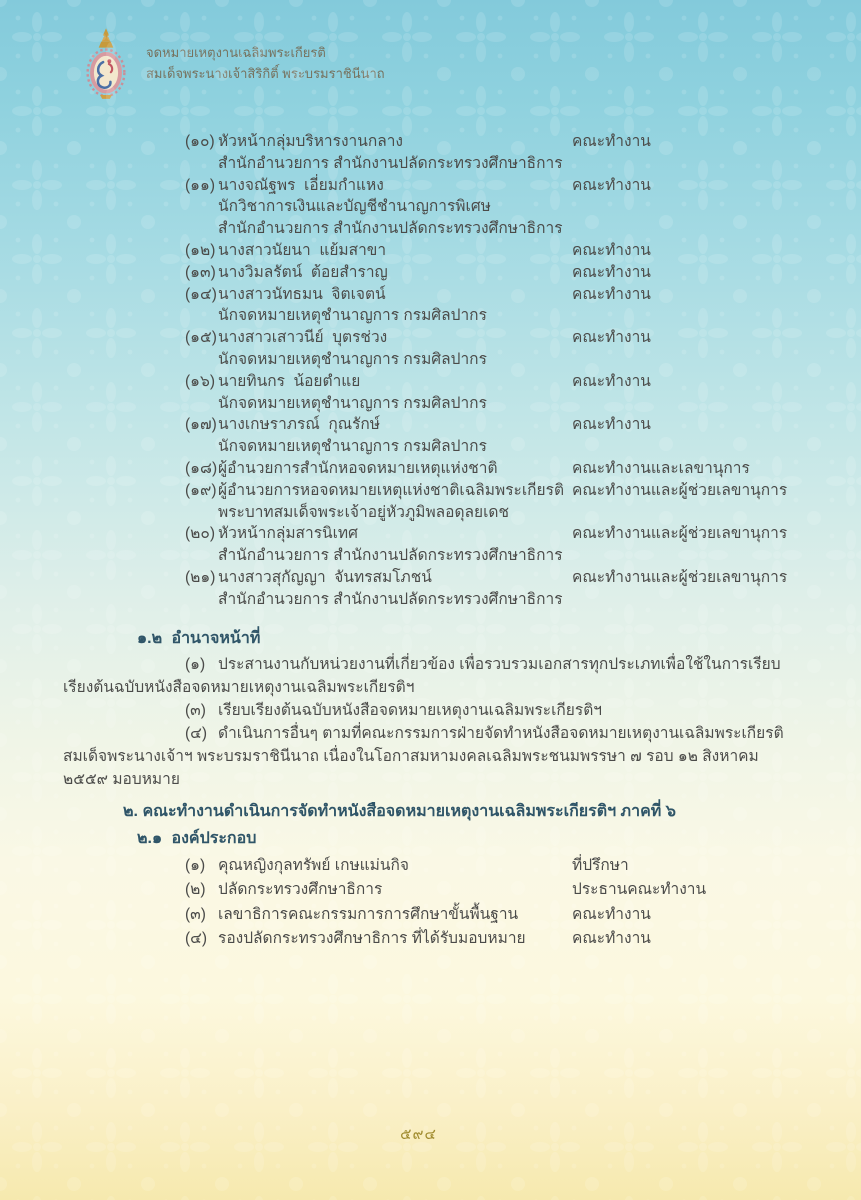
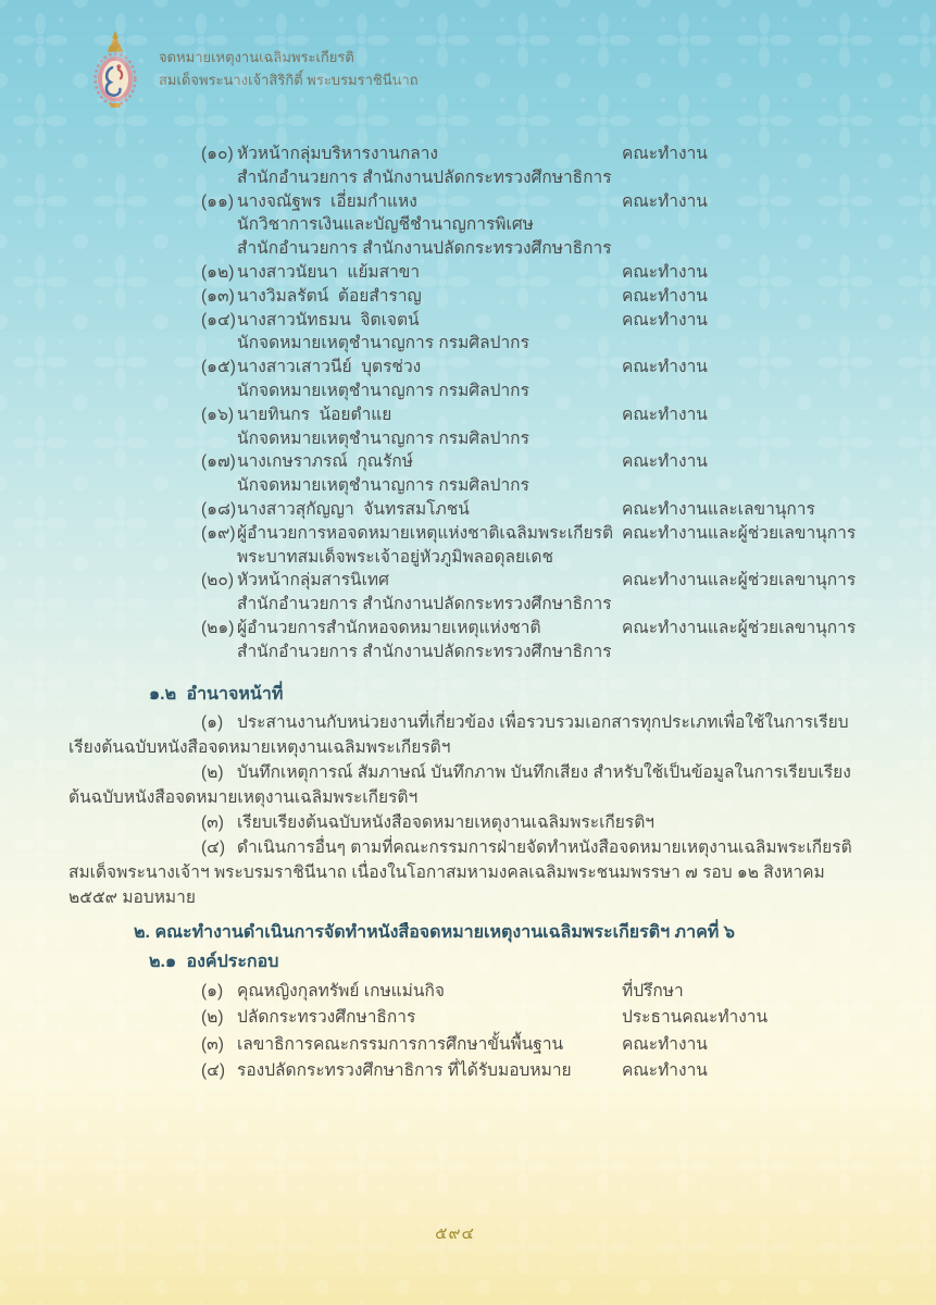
  (๑๐) หัวหน้ากลุ่มบริหารงานกลาง
  คณะทำงาน
  สำนักอำนวยการ สำนักงานปลัดกระทรวงศึกษาธิการ
  (๑๑) นางจณัฐพร เอี่ยมกำแหง
  คณะทำงาน
  นักวิชาการเงินและบัญชีชำนาญการพิเศษ
  สำนักอำนวยการ สำนักงานปลัดกระทรวงศึกษาธิการ
  (๑๒) นางสาวนัยนา แย้มสาขา
  คณะทำงาน
  (๑๓) นางวิมลรัตน์ ต้อยสำราญ
  คณะทำงาน
  (๑๔)นางสาวนัทธมน จิตเจตน์
  คณะทำงาน
  นักจดหมายเหตุชำนาญการ กรมศิลปากร
  (๑๕)นางสาวเสาวนีย์ บุตรช่วง
  คณะทำงาน
  นักจดหมายเหตุชำนาญการ กรมศิลปากร
  (๑๖) นายทินกร น้อยตำแย
  คณะทำงาน
  นักจดหมายเหตุชำนาญการ กรมศิลปากร
  (๑๗)นางเกษราภรณ์ กุณรักษ์
  คณะทำงาน
  นักจดหมายเหตุชำนาญการ กรมศิลปากร
- (๑๘)ผู้อำนวยการสำนักหอจดหมายเหตุแห่งชาติ
+ (๑๘)นางสาวสุกัญญา จันทรสมโภชน์
  คณะทำงานและเลขานุการ
  (๑๙)ผู้อำนวยการหอจดหมายเหตุแห่งชาติเฉลิมพระเกียรติ
  คณะทำงานและผู้ช่วยเลขานุการ
  พระบาทสมเด็จพระเจ้าอยู่หัวภูมิพลอดุลยเดช
  (๒๐) หัวหน้ากลุ่มสารนิเทศ
  คณะทำงานและผู้ช่วยเลขานุการ
  สำนักอำนวยการ สำนักงานปลัดกระทรวงศึกษาธิการ
- (๒๑) นางสาวสุกัญญา จันทรสมโภชน์
+ (๒๑) ผู้อำนวยการสำนักหอจดหมายเหตุแห่งชาติ
  คณะทำงานและผู้ช่วยเลขานุการ
  สำนักอำนวยการ สำนักงานปลัดกระทรวงศึกษาธิการ
  ๑.๒ อำนาจหน้าที่
  (๑) ประสานงานกับหน่วยงานที่เกี่ยวข้อง เพื่อรวบรวมเอกสารทุกประเภทเพื่อใช้ในการเรียบเรียงต้นฉบับหนังสือจดหมายเหตุงานเฉลิมพระเกียรติฯ
+ (๒) บันทึกเหตุการณ์ สัมภาษณ์ บันทึกภาพ บันทึกเสียง สำหรับใช้เป็นข้อมูลในการเรียบเรียงต้นฉบับหนังสือจดหมายเหตุงานเฉลิมพระเกียรติฯ
  (๓) เรียบเรียงต้นฉบับหนังสือจดหมายเหตุงานเฉลิมพระเกียรติฯ
  (๔) ดำเนินการอื่นๆ ตามที่คณะกรรมการฝ่ายจัดทำหนังสือจดหมายเหตุงานเฉลิมพระเกียรติสมเด็จพระนางเจ้าฯ พระบรมราชินีนาถ เนื่องในโอกาสมหามงคลเฉลิมพระชนมพรรษา ๗ รอบ ๑๒ สิงหาคม ๒๕๕๙ มอบหมาย
  ๒. คณะทำงานดำเนินการจัดทำหนังสือจดหมายเหตุงานเฉลิมพระเกียรติฯ ภาคที่ ๖
  ๒.๑ องค์ประกอบ
  (๑) คุณหญิงกุลทรัพย์ เกษแม่นกิจ
  ที่ปรึกษา
  (๒) ปลัดกระทรวงศึกษาธิการ
  ประธานคณะทำงาน
  (๓) เลขาธิการคณะกรรมการการศึกษาขั้นพื้นฐาน
  คณะทำงาน
  (๔) รองปลัดกระทรวงศึกษาธิการ ที่ได้รับมอบหมาย
  คณะทำงาน
  ๕๙๔
